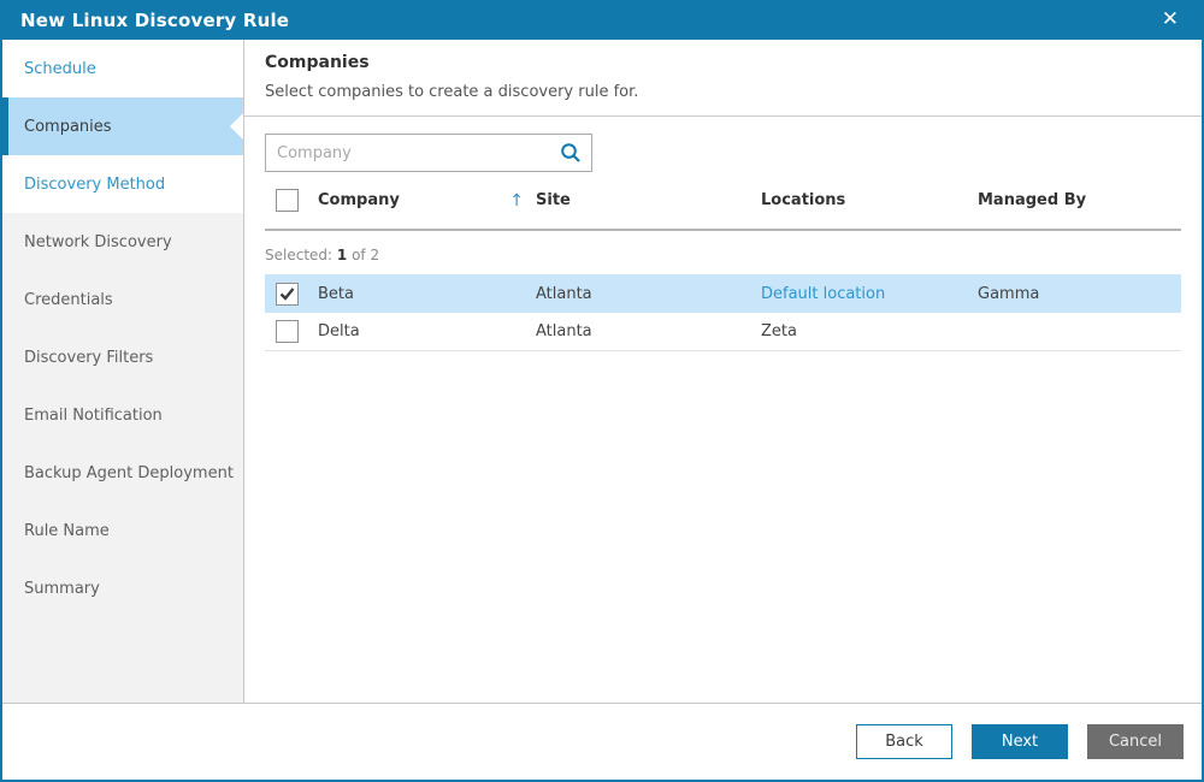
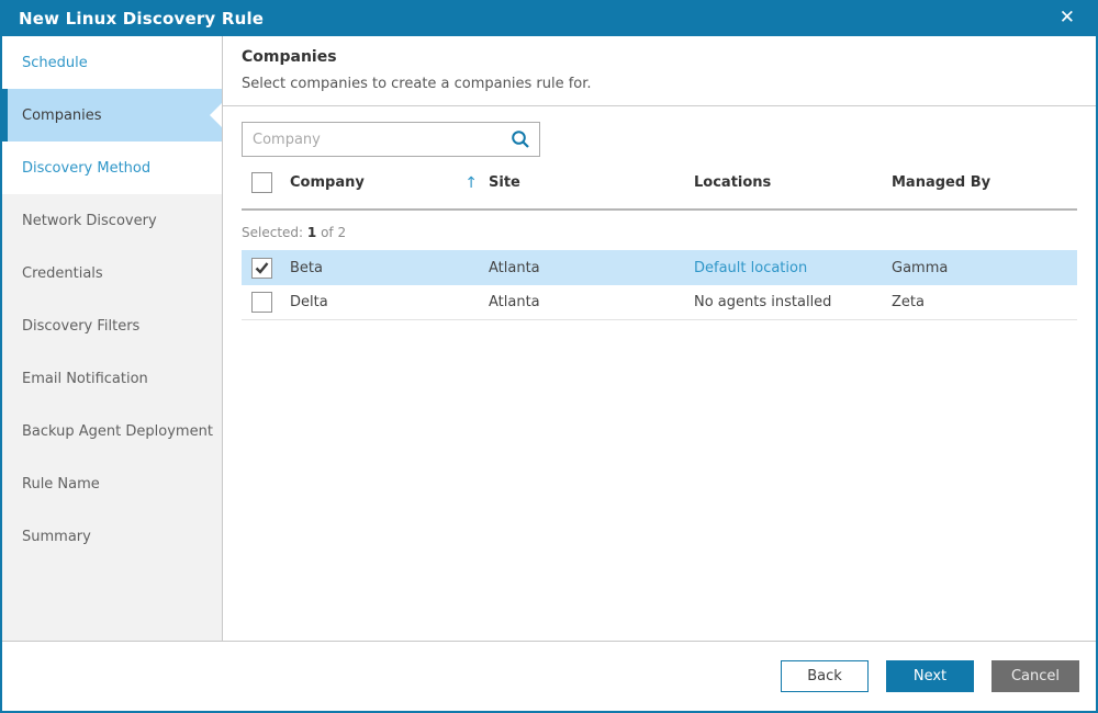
  New Linux Discovery Rule
  ✕
  Schedule
  Companies
  Discovery Method
  Network Discovery
  Credentials
  Discovery Filters
  Email Notification
  Backup Agent Deployment
  Rule Name
  Summary
  Companies
- Select companies to create a discovery rule for.
+ Select companies to create a companies rule for.
  Company
  Company
  ↑
  Site
  Locations
  Managed By
  Selected: 1 of 2
  Beta
  Atlanta
  Default location
  Gamma
  Delta
  Atlanta
+ No agents installed
  Zeta
  Back
  Next
  Cancel
